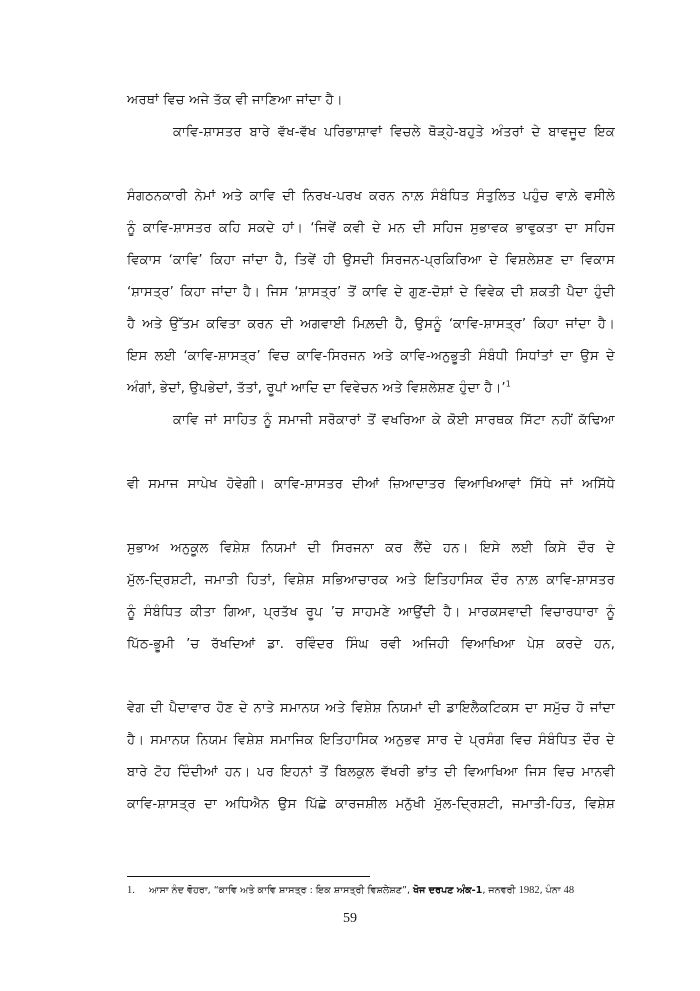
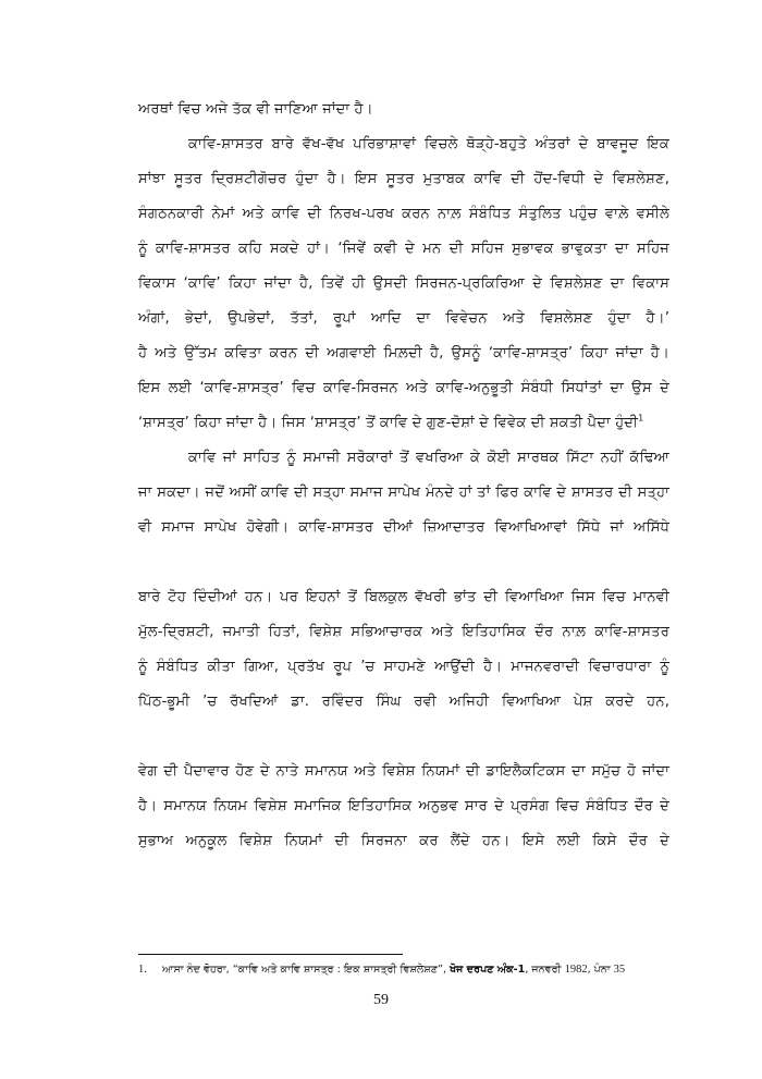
  ਅਰਥਾਂ ਵਿਚ ਅਜੇ ਤੱਕ ਵੀ ਜਾਣਿਆ ਜਾਂਦਾ ਹੈ।
  ਕਾਵਿ-ਸ਼ਾਸਤਰ ਬਾਰੇ ਵੱਖ-ਵੱਖ ਪਰਿਭਾਸ਼ਾਵਾਂ ਵਿਚਲੇ ਥੋੜ੍ਹੇ-ਬਹੁਤੇ ਅੰਤਰਾਂ ਦੇ ਬਾਵਜੂਦ ਇਕ
+ ਸਾਂਝਾ ਸੂਤਰ ਦ੍ਰਿਸ਼ਟੀਗੋਚਰ ਹੁੰਦਾ ਹੈ। ਇਸ ਸੂਤਰ ਮੁਤਾਬਕ ਕਾਵਿ ਦੀ ਹੋਂਦ-ਵਿਧੀ ਦੇ ਵਿਸ਼ਲੇਸ਼ਣ,
  ਸੰਗਠਨਕਾਰੀ ਨੇਮਾਂ ਅਤੇ ਕਾਵਿ ਦੀ ਨਿਰਖ-ਪਰਖ ਕਰਨ ਨਾਲ਼ ਸੰਬੰਧਿਤ ਸੰਤੁਲਿਤ ਪਹੁੰਚ ਵਾਲ਼ੇ ਵਸੀਲੇ
  ਨੂੰ ਕਾਵਿ-ਸ਼ਾਸਤਰ ਕਹਿ ਸਕਦੇ ਹਾਂ। ‘ਜਿਵੇਂ ਕਵੀ ਦੇ ਮਨ ਦੀ ਸਹਿਜ ਸੁਭਾਵਕ ਭਾਵੁਕਤਾ ਦਾ ਸਹਿਜ
  ਵਿਕਾਸ ‘ਕਾਵਿ’ ਕਿਹਾ ਜਾਂਦਾ ਹੈ, ਤਿਵੇਂ ਹੀ ਉਸਦੀ ਸਿਰਜਨ-ਪ੍ਰਕਿਰਿਆ ਦੇ ਵਿਸ਼ਲੇਸ਼ਣ ਦਾ ਵਿਕਾਸ
- ‘ਸ਼ਾਸਤ੍ਰ’ ਕਿਹਾ ਜਾਂਦਾ ਹੈ। ਜਿਸ ‘ਸ਼ਾਸਤ੍ਰ’ ਤੋਂ ਕਾਵਿ ਦੇ ਗੁਣ-ਦੋਸ਼ਾਂ ਦੇ ਵਿਵੇਕ ਦੀ ਸ਼ਕਤੀ ਪੈਦਾ ਹੁੰਦੀ
+ ਅੰਗਾਂ, ਭੇਦਾਂ, ਉਪਭੇਦਾਂ, ਤੱਤਾਂ, ਰੂਪਾਂ ਆਦਿ ਦਾ ਵਿਵੇਚਨ ਅਤੇ ਵਿਸ਼ਲੇਸ਼ਣ ਹੁੰਦਾ ਹੈ।’
  ਹੈ ਅਤੇ ਉੱਤਮ ਕਵਿਤਾ ਕਰਨ ਦੀ ਅਗਵਾਈ ਮਿਲ਼ਦੀ ਹੈ, ਉਸਨੂੰ ‘ਕਾਵਿ-ਸ਼ਾਸਤ੍ਰ’ ਕਿਹਾ ਜਾਂਦਾ ਹੈ।
  ਇਸ ਲਈ ‘ਕਾਵਿ-ਸ਼ਾਸਤ੍ਰ’ ਵਿਚ ਕਾਵਿ-ਸਿਰਜਨ ਅਤੇ ਕਾਵਿ-ਅਨੁਭੂਤੀ ਸੰਬੰਧੀ ਸਿਧਾਂਤਾਂ ਦਾ ਉਸ ਦੇ
- ਅੰਗਾਂ, ਭੇਦਾਂ, ਉਪਭੇਦਾਂ, ਤੱਤਾਂ, ਰੂਪਾਂ ਆਦਿ ਦਾ ਵਿਵੇਚਨ ਅਤੇ ਵਿਸ਼ਲੇਸ਼ਣ ਹੁੰਦਾ ਹੈ।’1
+ ‘ਸ਼ਾਸਤ੍ਰ’ ਕਿਹਾ ਜਾਂਦਾ ਹੈ। ਜਿਸ ‘ਸ਼ਾਸਤ੍ਰ’ ਤੋਂ ਕਾਵਿ ਦੇ ਗੁਣ-ਦੋਸ਼ਾਂ ਦੇ ਵਿਵੇਕ ਦੀ ਸ਼ਕਤੀ ਪੈਦਾ ਹੁੰਦੀ1
  ਕਾਵਿ ਜਾਂ ਸਾਹਿਤ ਨੂੰ ਸਮਾਜੀ ਸਰੋਕਾਰਾਂ ਤੋਂ ਵਖਰਿਆ ਕੇ ਕੋਈ ਸਾਰਥਕ ਸਿੱਟਾ ਨਹੀਂ ਕੱਢਿਆ
+ ਜਾ ਸਕਦਾ। ਜਦੋਂ ਅਸੀਂ ਕਾਵਿ ਦੀ ਸਤ੍ਹਾ ਸਮਾਜ ਸਾਪੇਖ ਮੰਨਦੇ ਹਾਂ ਤਾਂ ਫਿਰ ਕਾਵਿ ਦੇ ਸ਼ਾਸਤਰ ਦੀ ਸਤ੍ਹਾ
  ਵੀ ਸਮਾਜ ਸਾਪੇਖ ਹੋਵੇਗੀ। ਕਾਵਿ-ਸ਼ਾਸਤਰ ਦੀਆਂ ਜ਼ਿਆਦਾਤਰ ਵਿਆਖਿਆਵਾਂ ਸਿੱਧੇ ਜਾਂ ਅਸਿੱਧੇ
- ਸੁਭਾਅ ਅਨੁਕੂਲ ਵਿਸ਼ੇਸ਼ ਨਿਯਮਾਂ ਦੀ ਸਿਰਜਨਾ ਕਰ ਲੈਂਦੇ ਹਨ। ਇਸੇ ਲਈ ਕਿਸੇ ਦੌਰ ਦੇ
+ ਬਾਰੇ ਟੋਹ ਦਿੰਦੀਆਂ ਹਨ। ਪਰ ਇਹਨਾਂ ਤੋਂ ਬਿਲਕੁਲ ਵੱਖਰੀ ਭਾਂਤ ਦੀ ਵਿਆਖਿਆ ਜਿਸ ਵਿਚ ਮਾਨਵੀ
  ਮੁੱਲ-ਦ੍ਰਿਸ਼ਟੀ, ਜਮਾਤੀ ਹਿਤਾਂ, ਵਿਸ਼ੇਸ਼ ਸਭਿਆਚਾਰਕ ਅਤੇ ਇਤਿਹਾਸਿਕ ਦੌਰ ਨਾਲ਼ ਕਾਵਿ-ਸ਼ਾਸਤਰ
- ਨੂੰ ਸੰਬੰਧਿਤ ਕੀਤਾ ਗਿਆ, ਪ੍ਰਤੱਖ ਰੂਪ ’ਚ ਸਾਹਮਣੇ ਆਉਂਦੀ ਹੈ। ਮਾਰਕਸਵਾਦੀ ਵਿਚਾਰਧਾਰਾ ਨੂੰ
+ ਨੂੰ ਸੰਬੰਧਿਤ ਕੀਤਾ ਗਿਆ, ਪ੍ਰਤੱਖ ਰੂਪ ’ਚ ਸਾਹਮਣੇ ਆਉਂਦੀ ਹੈ। ਮਾਜਨਵਰਾਦੀ ਵਿਚਾਰਧਾਰਾ ਨੂੰ
  ਪਿੱਠ-ਭੂਮੀ ’ਚ ਰੱਖਦਿਆਂ ਡਾ. ਰਵਿੰਦਰ ਸਿੰਘ ਰਵੀ ਅਜਿਹੀ ਵਿਆਖਿਆ ਪੇਸ਼ ਕਰਦੇ ਹਨ,
  ਵੇਗ ਦੀ ਪੈਦਾਵਾਰ ਹੋਣ ਦੇ ਨਾਤੇ ਸਮਾਨਯ ਅਤੇ ਵਿਸ਼ੇਸ਼ ਨਿਯਮਾਂ ਦੀ ਡਾਇਲੈਕਟਿਕਸ ਦਾ ਸਮੁੱਚ ਹੋ ਜਾਂਦਾ
  ਹੈ। ਸਮਾਨਯ ਨਿਯਮ ਵਿਸ਼ੇਸ਼ ਸਮਾਜਿਕ ਇਤਿਹਾਸਿਕ ਅਨੁਭਵ ਸਾਰ ਦੇ ਪ੍ਰਸੰਗ ਵਿਚ ਸੰਬੰਧਿਤ ਦੌਰ ਦੇ
- ਬਾਰੇ ਟੋਹ ਦਿੰਦੀਆਂ ਹਨ। ਪਰ ਇਹਨਾਂ ਤੋਂ ਬਿਲਕੁਲ ਵੱਖਰੀ ਭਾਂਤ ਦੀ ਵਿਆਖਿਆ ਜਿਸ ਵਿਚ ਮਾਨਵੀ
+ ਸੁਭਾਅ ਅਨੁਕੂਲ ਵਿਸ਼ੇਸ਼ ਨਿਯਮਾਂ ਦੀ ਸਿਰਜਨਾ ਕਰ ਲੈਂਦੇ ਹਨ। ਇਸੇ ਲਈ ਕਿਸੇ ਦੌਰ ਦੇ
- ਕਾਵਿ-ਸ਼ਾਸਤ੍ਰ ਦਾ ਅਧਿਐਨ ਉਸ ਪਿੱਛੇ ਕਾਰਜਸ਼ੀਲ ਮਨੁੱਖੀ ਮੁੱਲ-ਦ੍ਰਿਸ਼ਟੀ, ਜਮਾਤੀ-ਹਿਤ, ਵਿਸ਼ੇਸ਼
- 1. ਆਸਾ ਨੰਦ ਵੋਹਰਾ, “ਕਾਵਿ ਅਤੇ ਕਾਵਿ ਸ਼ਾਸਤ੍ਰ : ਇਕ ਸ਼ਾਸਤ੍ਰੀ ਵਿਸ਼ਲੇਸ਼ਣ”, ਖੋਜ ਦਰਪਣ ਅੰਕ-1, ਜਨਵਰੀ 1982, ਪੰਨਾ 48
+ 1. ਆਸਾ ਨੰਦ ਵੋਹਰਾ, “ਕਾਵਿ ਅਤੇ ਕਾਵਿ ਸ਼ਾਸਤ੍ਰ : ਇਕ ਸ਼ਾਸਤ੍ਰੀ ਵਿਸ਼ਲੇਸ਼ਣ”, ਖੋਜ ਦਰਪਣ ਅੰਕ-1, ਜਨਵਰੀ 1982, ਪੰਨਾ 35
  59
